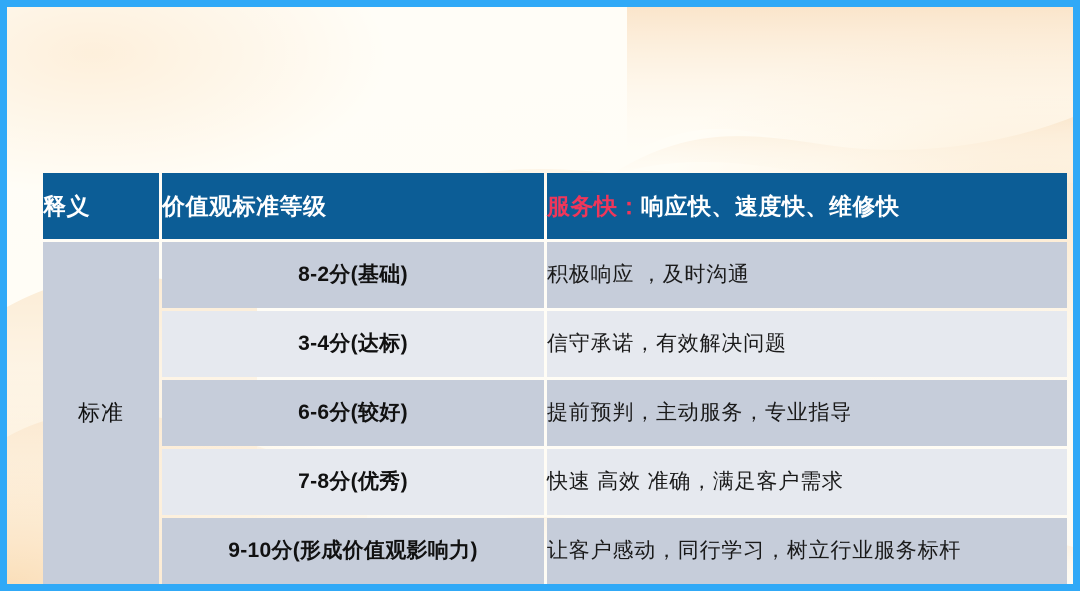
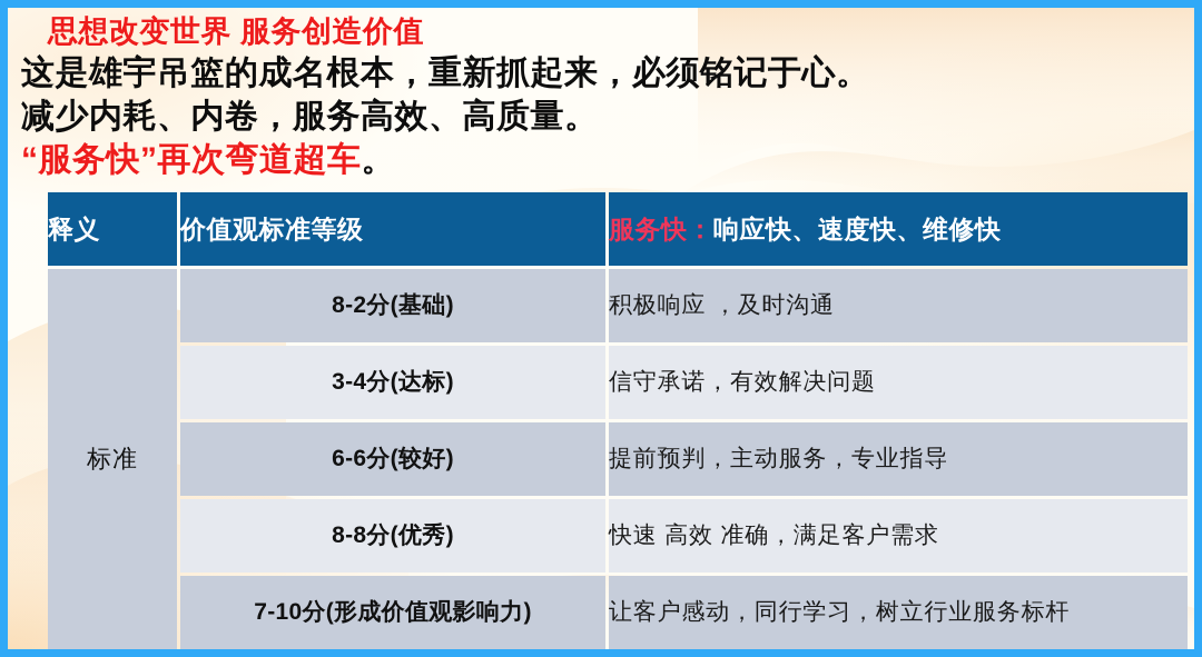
+ 思想改变世界 服务创造价值
+ 这是雄宇吊篮的成名根本，重新抓起来，必须铭记于心。
+ 减少内耗、内卷，服务高效、高质量。
+ “服务快”再次弯道超车。
  释义	价值观标准等级	服务快：响应快、速度快、维修快
  标准	8-2分(基础)	积极响应 ，及时沟通
  3-4分(达标)	信守承诺，有效解决问题
  6-6分(较好)	提前预判，主动服务，专业指导
- 7-8分(优秀)	快速 高效 准确，满足客户需求
+ 8-8分(优秀)	快速 高效 准确，满足客户需求
- 9-10分(形成价值观影响力)	让客户感动，同行学习，树立行业服务标杆
+ 7-10分(形成价值观影响力)	让客户感动，同行学习，树立行业服务标杆
